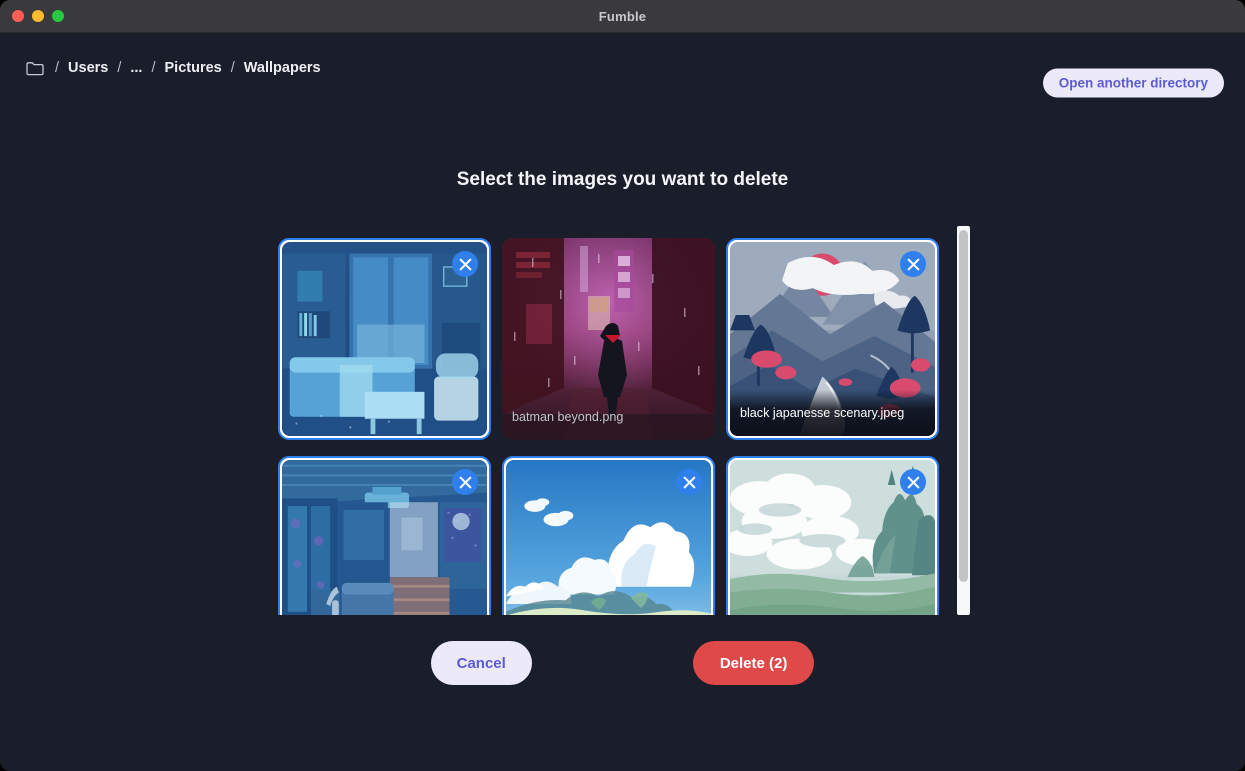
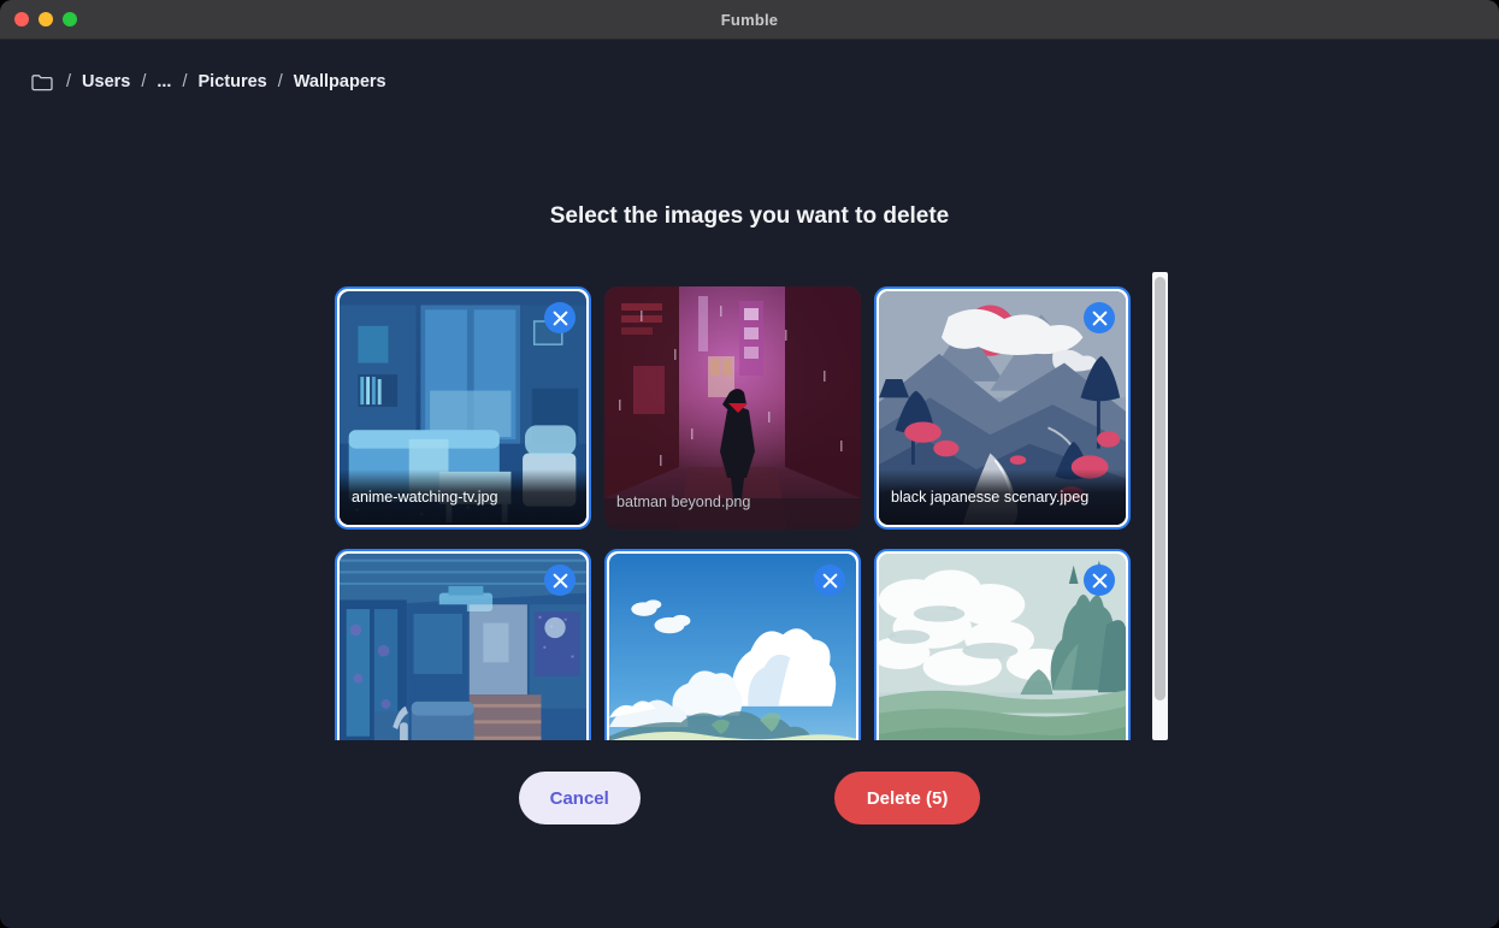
  Fumble
  /
  Users
  /
  ...
  /
  Pictures
  /
  Wallpapers
- Open another directory
  Select the images you want to delete
+ anime-watching-tv.jpg
  batman beyond.png
  black japanesse scenary.jpeg
  Cancel
- Delete (2)
+ Delete (5)
